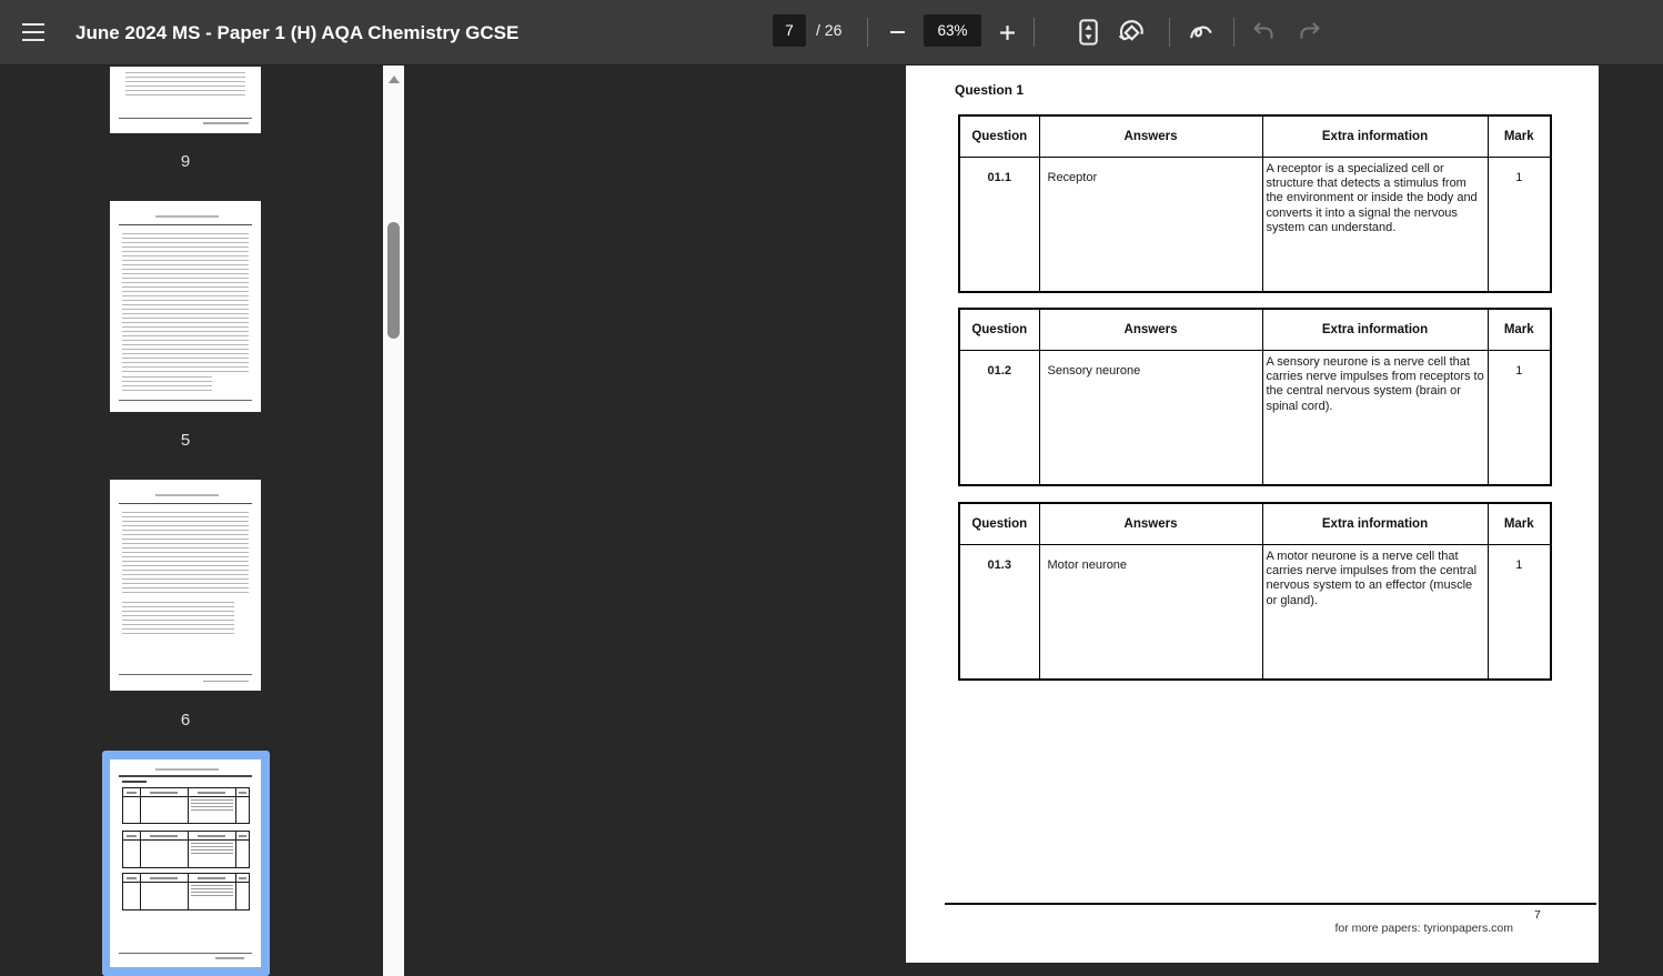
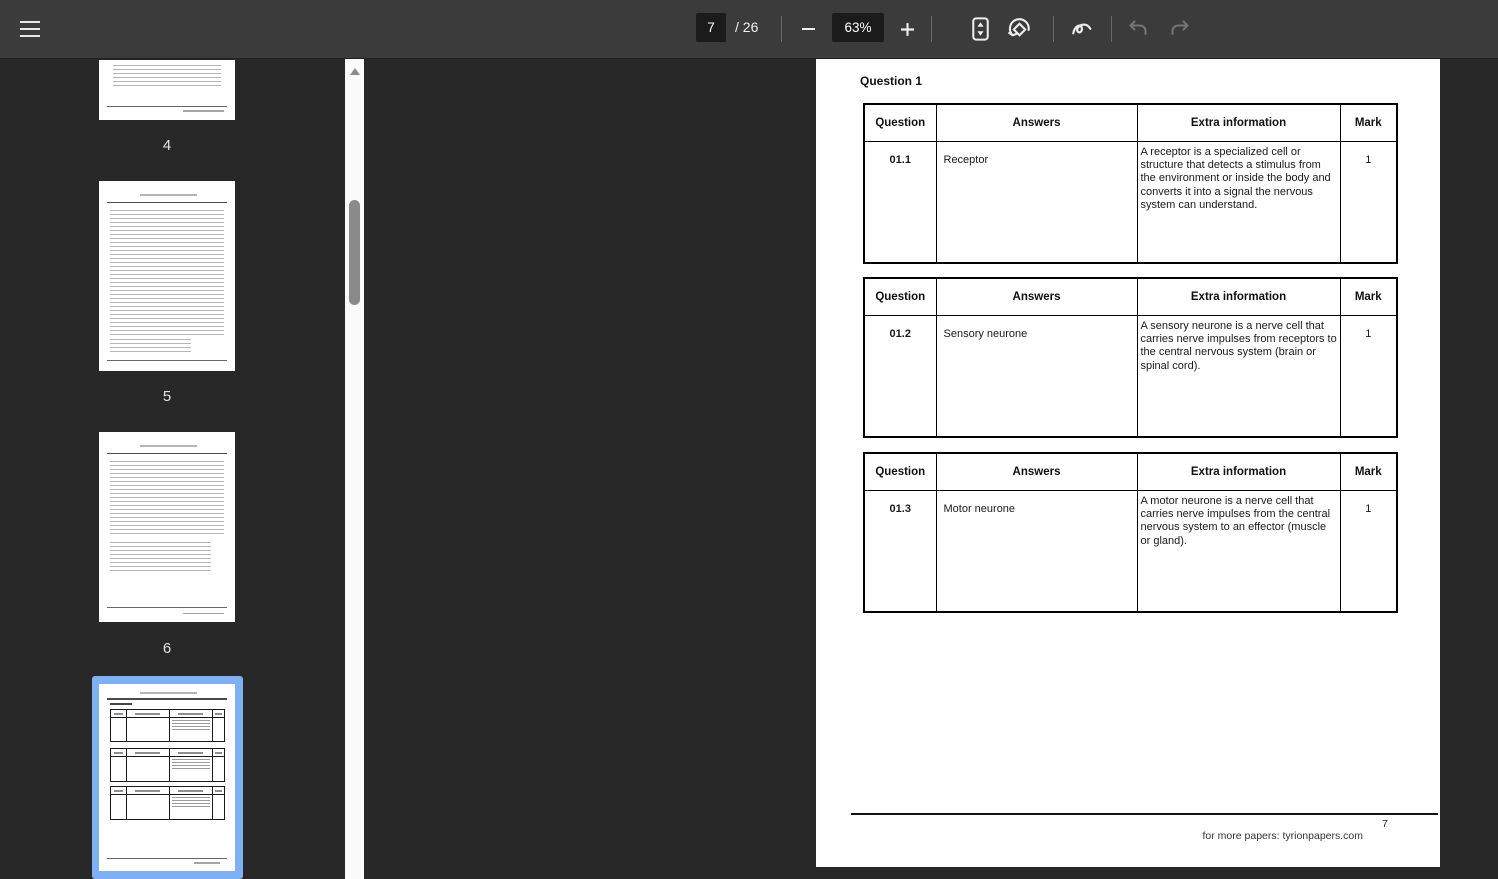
- June 2024 MS - Paper 1 (H) AQA Chemistry GCSE
  7
  / 26
  63%
- 9
+ 4
  5
  6
  Question 1
  Question	Answers	Extra information	Mark
  01.1	Receptor	A receptor is a specialized cell or structure that detects a stimulus from the environment or inside the body and converts it into a signal the nervous system can understand.	1
  Question	Answers	Extra information	Mark
  01.2	Sensory neurone	A sensory neurone is a nerve cell that carries nerve impulses from receptors to the central nervous system (brain or spinal cord).	1
  Question	Answers	Extra information	Mark
  01.3	Motor neurone	A motor neurone is a nerve cell that carries nerve impulses from the central nervous system to an effector (muscle or gland).	1
  7
  for more papers: tyrionpapers.com
